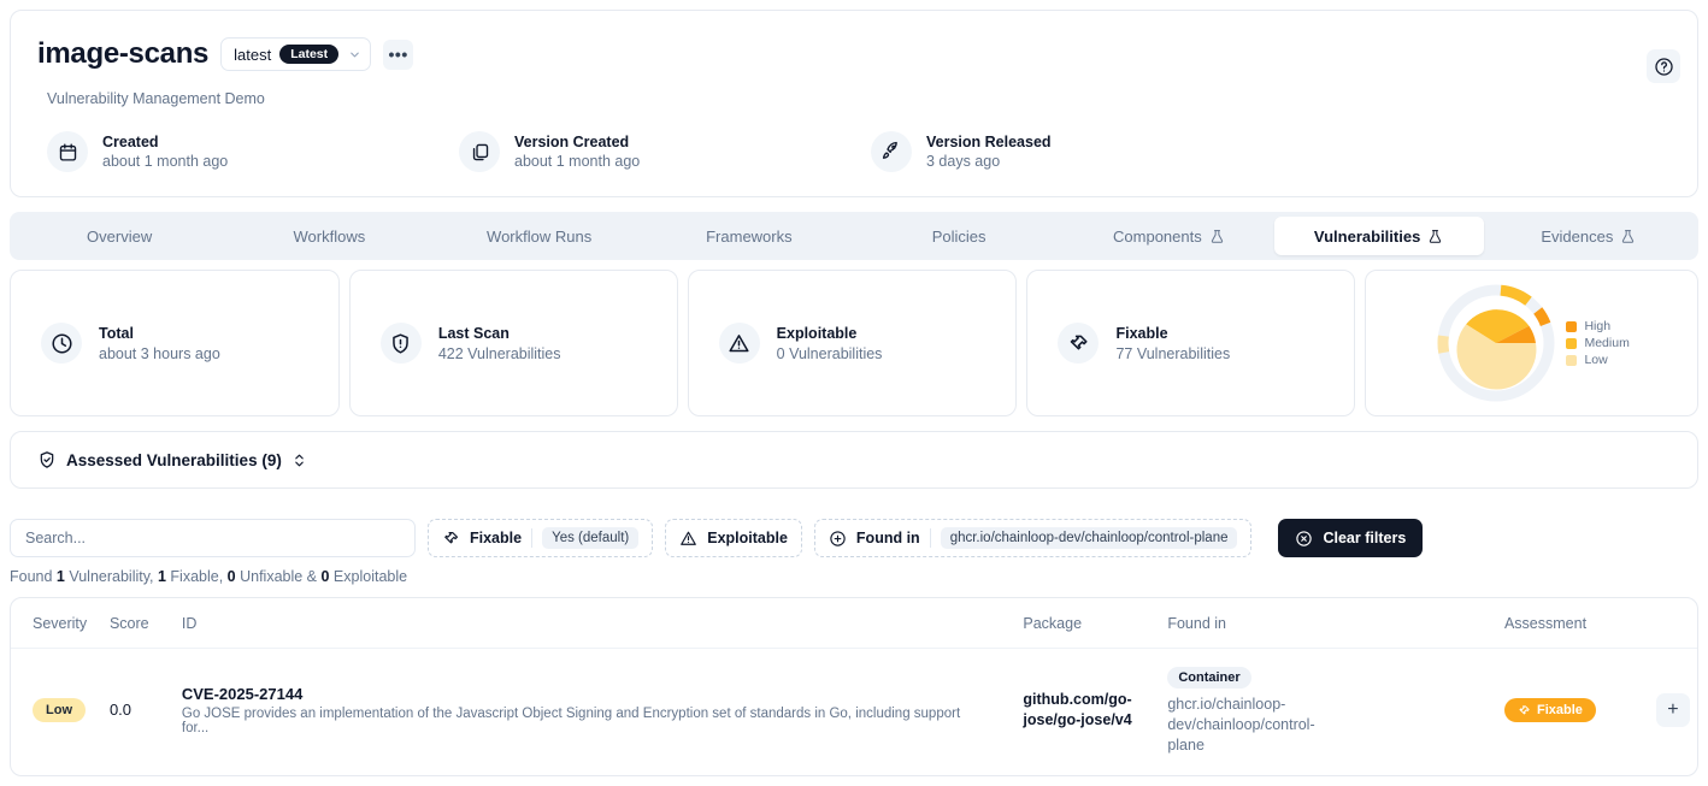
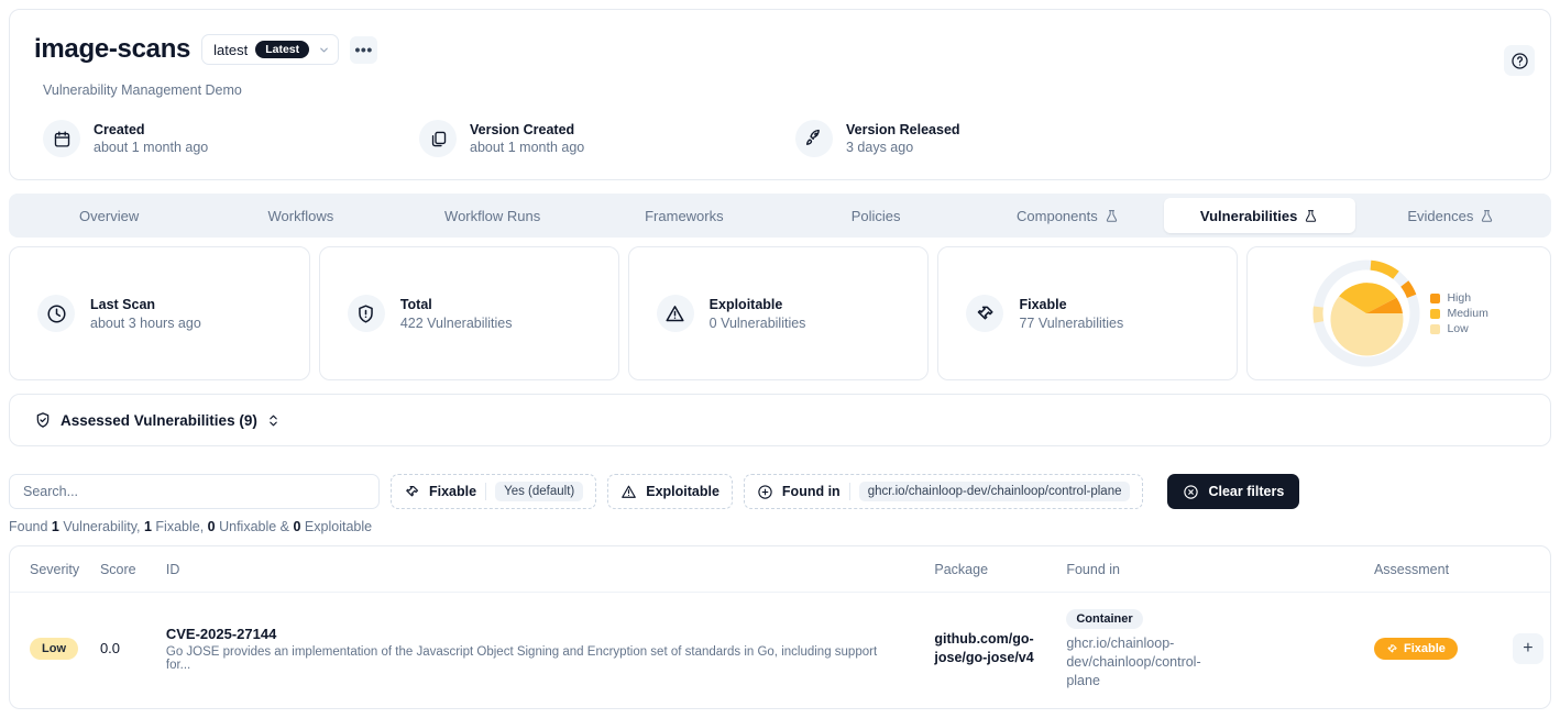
  image-scans
  latest
  Latest
  •••
  Vulnerability Management Demo
  Created
  about 1 month ago
  Version Created
  about 1 month ago
  Version Released
  3 days ago
  Overview
  Workflows
  Workflow Runs
  Frameworks
  Policies
  Components
  Vulnerabilities
  Evidences
- Total
+ Last Scan
  about 3 hours ago
- Last Scan
+ Total
  422 Vulnerabilities
  Exploitable
  0 Vulnerabilities
  Fixable
  77 Vulnerabilities
  High
  Medium
  Low
  Assessed Vulnerabilities (9)
  Search...
  Fixable
  Yes (default)
  Exploitable
  Found in
  ghcr.io/chainloop-dev/chainloop/control-plane
  Clear filters
  Found 1 Vulnerability, 1 Fixable, 0 Unfixable & 0 Exploitable
  Severity	Score	ID	Package	Found in	Assessment
  Low	0.0	CVE-2025-27144 Go JOSE provides an implementation of the Javascript Object Signing and Encryption set of standards in Go, including support for...	github.com/go-jose/go-jose/v4	Container ghcr.io/chainloop-dev/chainloop/control-plane	Fixable +
